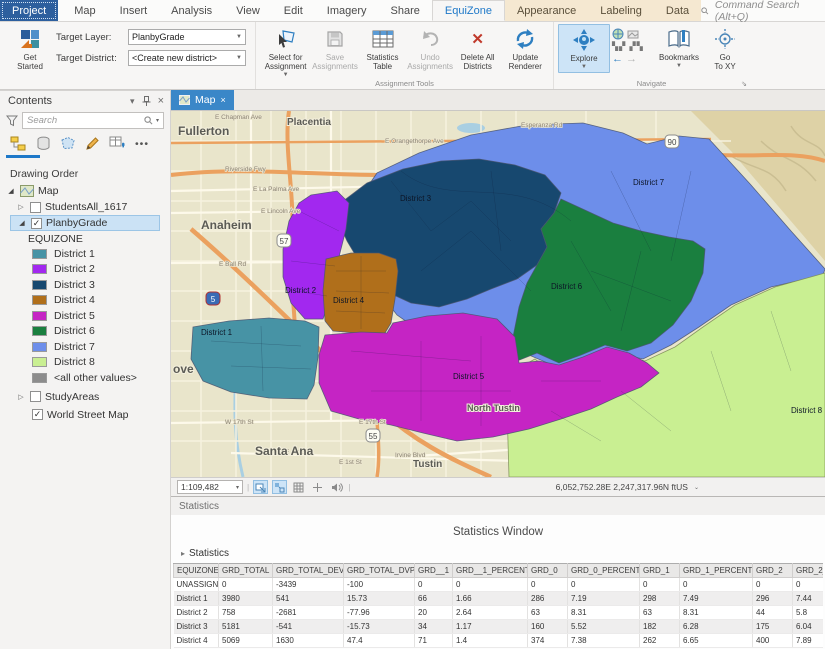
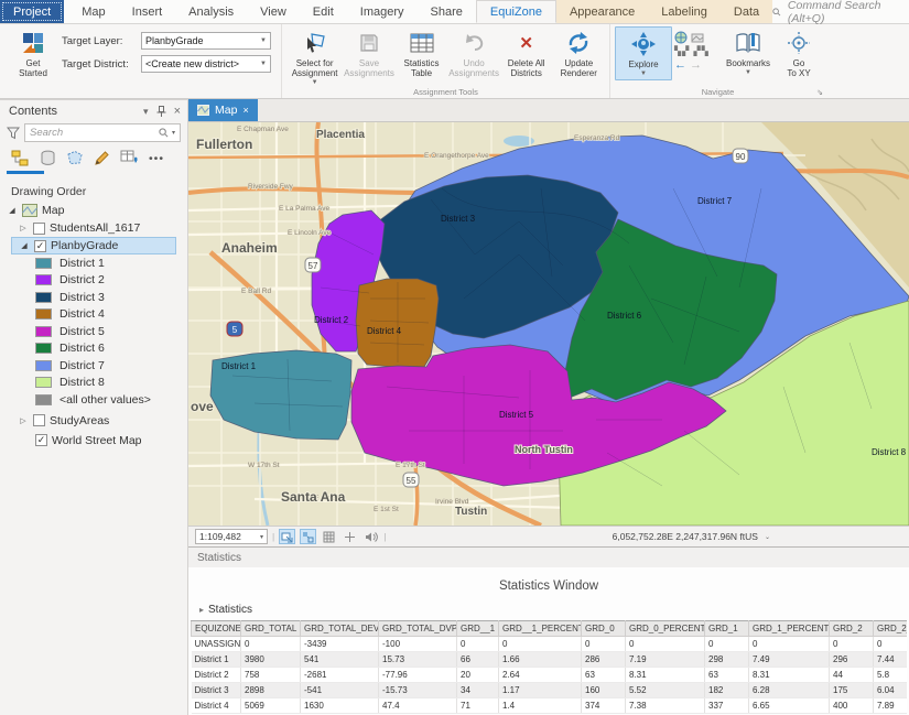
  Project
  Map
  Insert
  Analysis
  View
  Edit
  Imagery
  Share
  EquiZone
  Appearance
  Labeling
  Data
  Command Search (Alt+Q)
  Get
  Started
  Target Layer:
  PlanbyGrade
  Target District:
  <Create new district>
  Select for
  Assignment
  Save
  Assignments
  Statistics
  Table
  Undo
  Assignments
  ✕
  Delete All
  Districts
  Update
  Renderer
  Assignment Tools
  Explore
  ▚▞ ▞▚
  ←
  →
  Bookmarks
  Go
  To XY
  Navigate
  Contents
  ▾
  ×
  Search
  •••
  Drawing Order
  Map
  StudentsAll_1617
  ✓
  PlanbyGrade
- EQUIZONE
  District 1
  District 2
  District 3
  District 4
  District 5
  District 6
  District 7
  District 8
  <all other values>
  StudyAreas
  ✓
  World Street Map
  Map
  ×
  Fullerton
  Placentia
  Anaheim
  Santa Ana
  North Tustin
  Tustin
  ove
  57
  90
  5
  55
  District 3
  District 7
  District 2
  District 4
  District 6
  District 1
  District 5
  District 8
  1:109,482
  |
  |
  6,052,752.28E 2,247,317.96N ftUS
  Statistics
  Statistics Window
  ▸
  Statistics
  EQUIZONE	GRD_TOTAL	GRD_TOTAL_DEV	GRD_TOTAL_DVP	GRD__1	GRD__1_PERCEN	GRD_0	GRD_0_PERCENT	GRD_1	GRD_1_PERCENT	GRD_2	GRD_2
  UNASSIGN	0	-3439	-100	0	0	0	0	0	0	0	0
  District 1	3980	541	15.73	66	1.66	286	7.19	298	7.49	296	7.44
  District 2	758	-2681	-77.96	20	2.64	63	8.31	63	8.31	44	5.8
- District 3	5181	-541	-15.73	34	1.17	160	5.52	182	6.28	175	6.04
+ District 3	2898	-541	-15.73	34	1.17	160	5.52	182	6.28	175	6.04
- District 4	5069	1630	47.4	71	1.4	374	7.38	262	6.65	400	7.89
+ District 4	5069	1630	47.4	71	1.4	374	7.38	337	6.65	400	7.89
